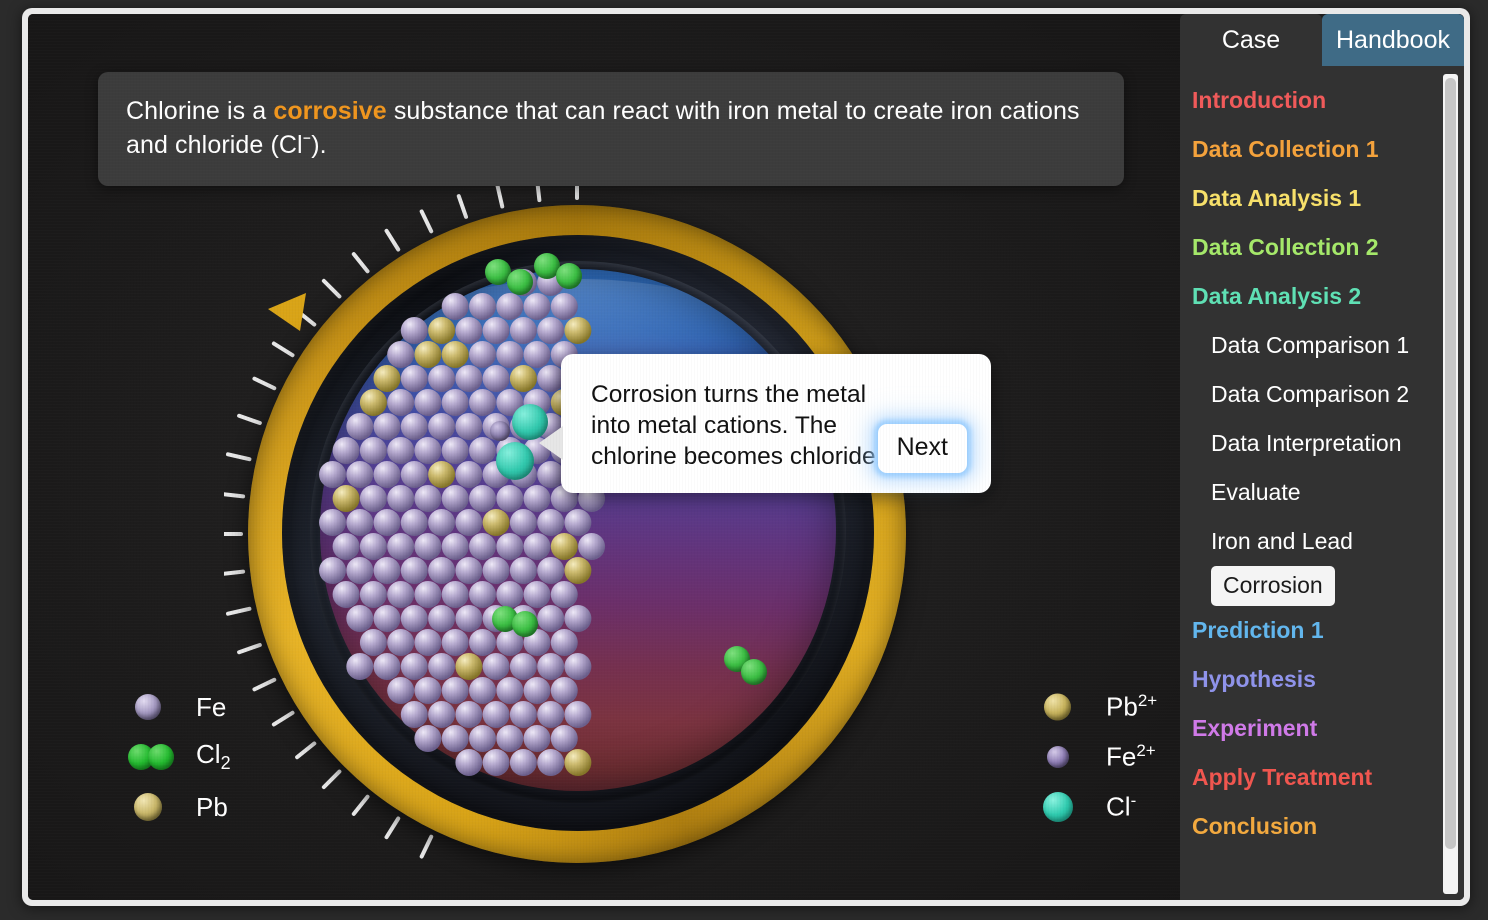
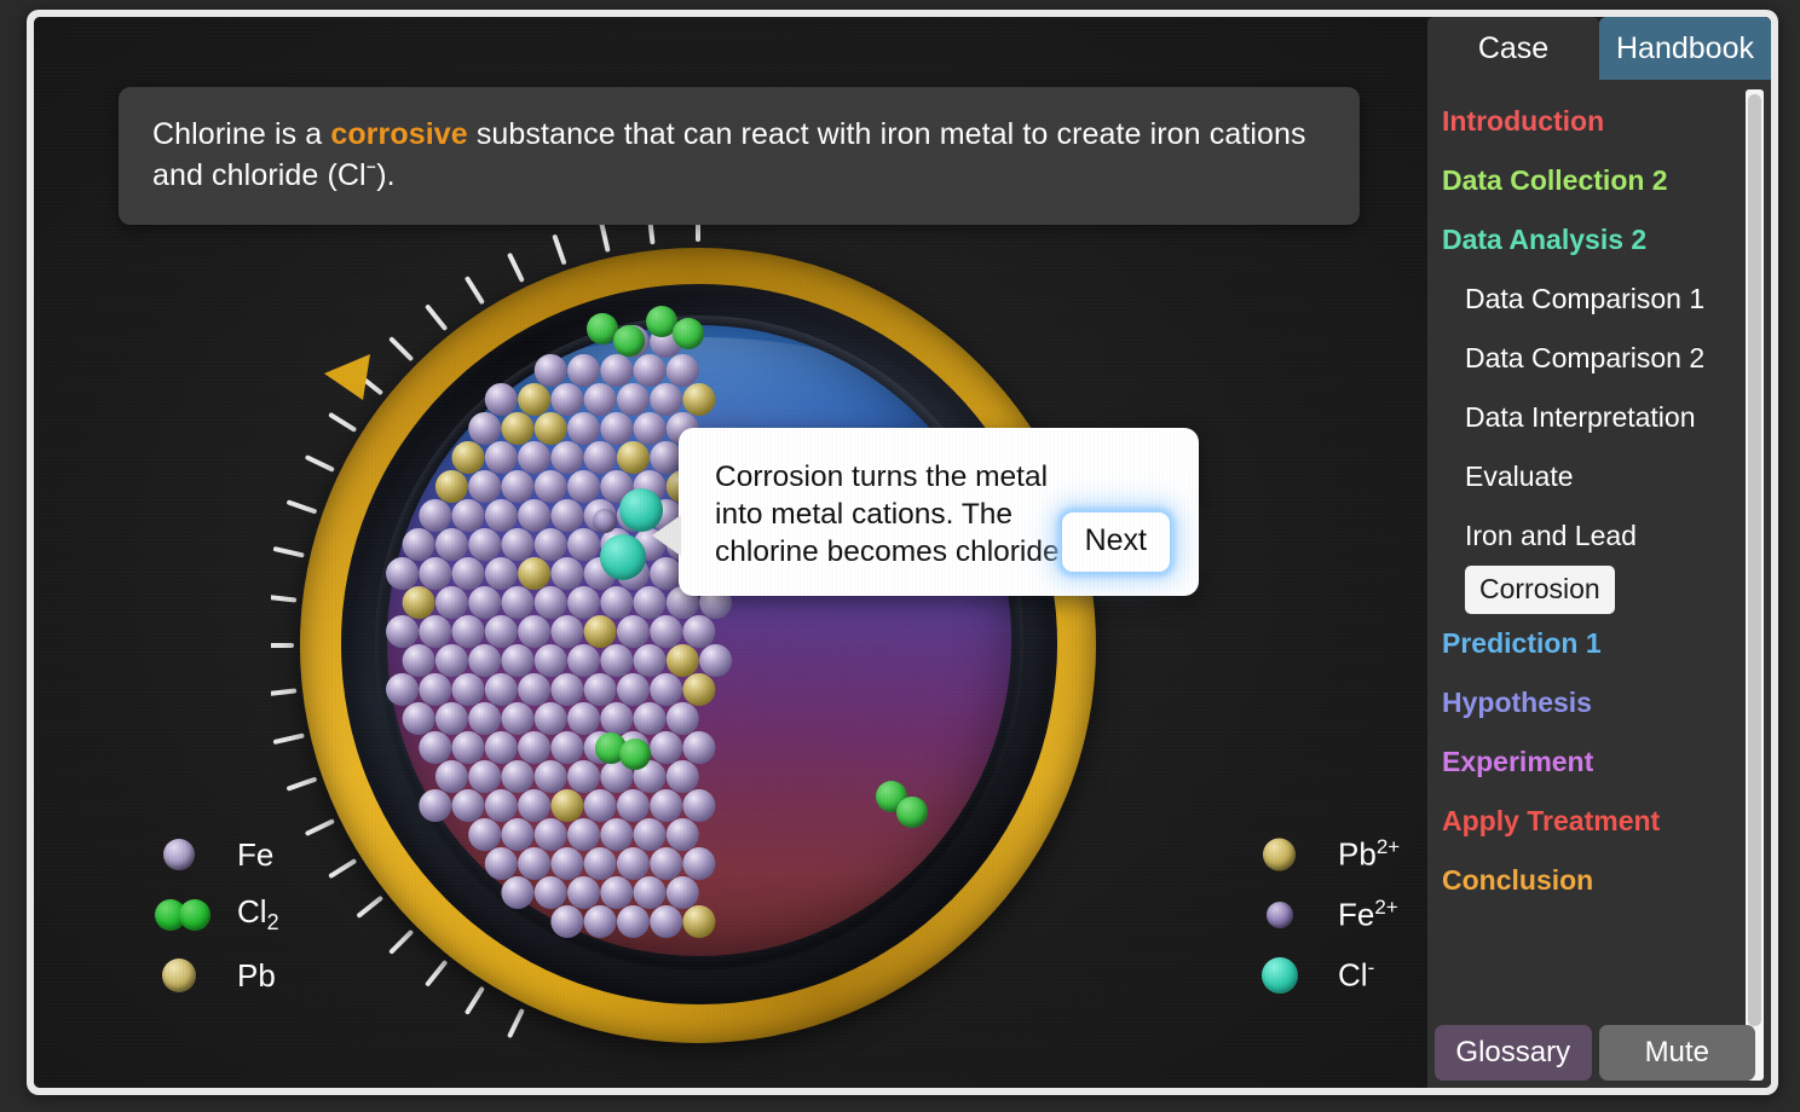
  Case
  Handbook
  Introduction
- Data Collection 1
- Data Analysis 1
  Data Collection 2
  Data Analysis 2
  Data Comparison 1
  Data Comparison 2
  Data Interpretation
  Evaluate
  Iron and Lead
  Corrosion
  Prediction 1
  Hypothesis
  Experiment
  Apply Treatment
  Conclusion
+ Glossary
+ Mute
